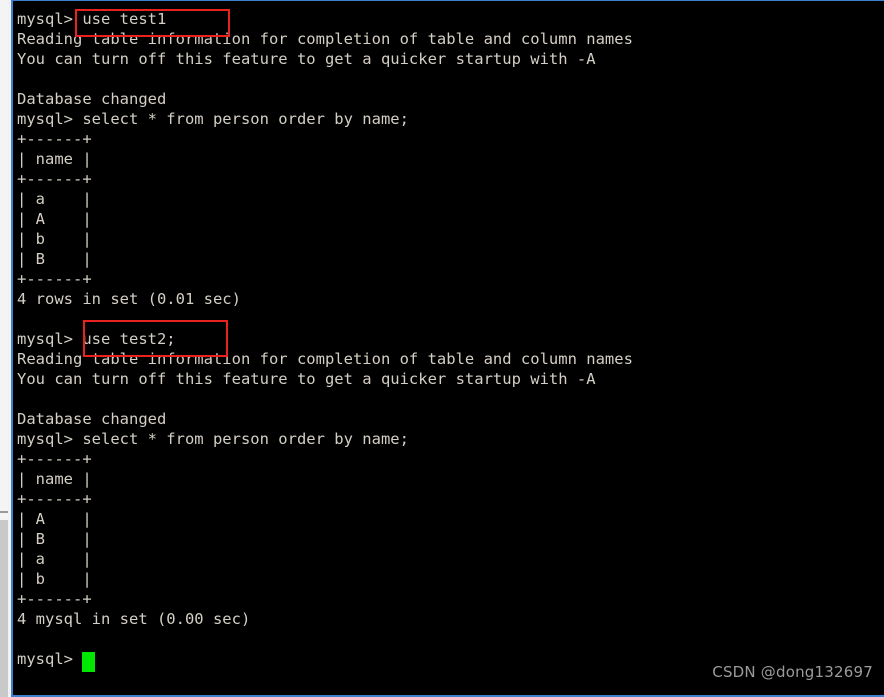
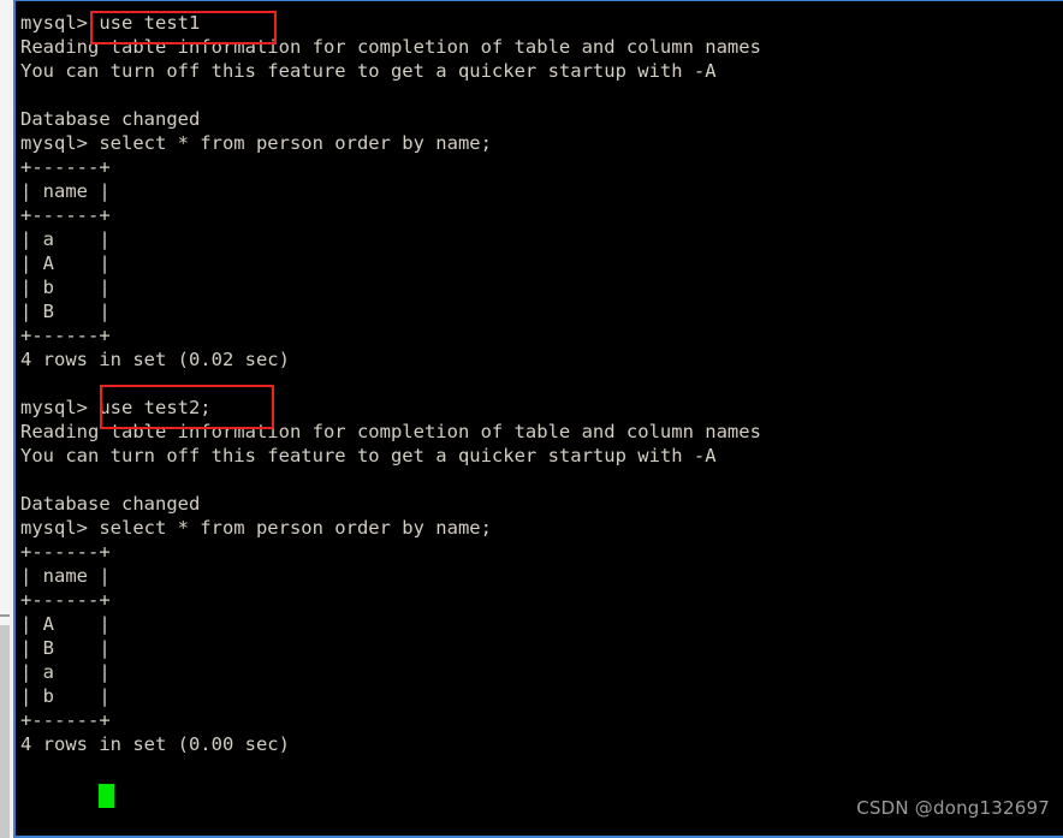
  mysql> use test1
  Reading table information for completion of table and column names
  You can turn off this feature to get a quicker startup with -A
  Database changed
  mysql> select * from person order by name;
  +------+
  | name |
  +------+
  | a |
  | A |
  | b |
  | B |
  +------+
- 4 rows in set (0.01 sec)
+ 4 rows in set (0.02 sec)
  mysql> use test2;
  Reading table information for completion of table and column names
  You can turn off this feature to get a quicker startup with -A
  Database changed
  mysql> select * from person order by name;
  +------+
  | name |
  +------+
  | A |
  | B |
  | a |
  | b |
  +------+
- 4 mysql in set (0.00 sec)
+ 4 rows in set (0.00 sec)
- mysql>
  CSDN @dong132697
